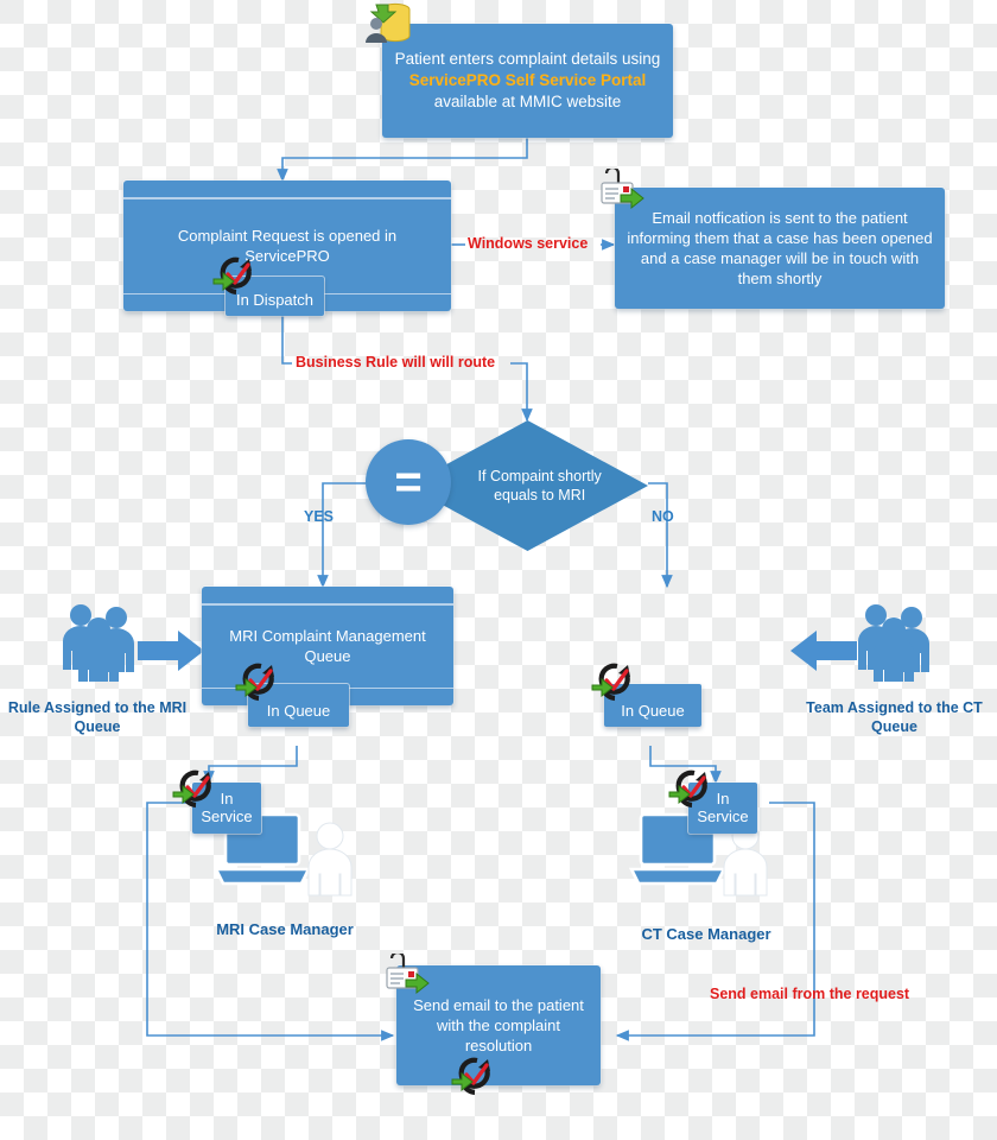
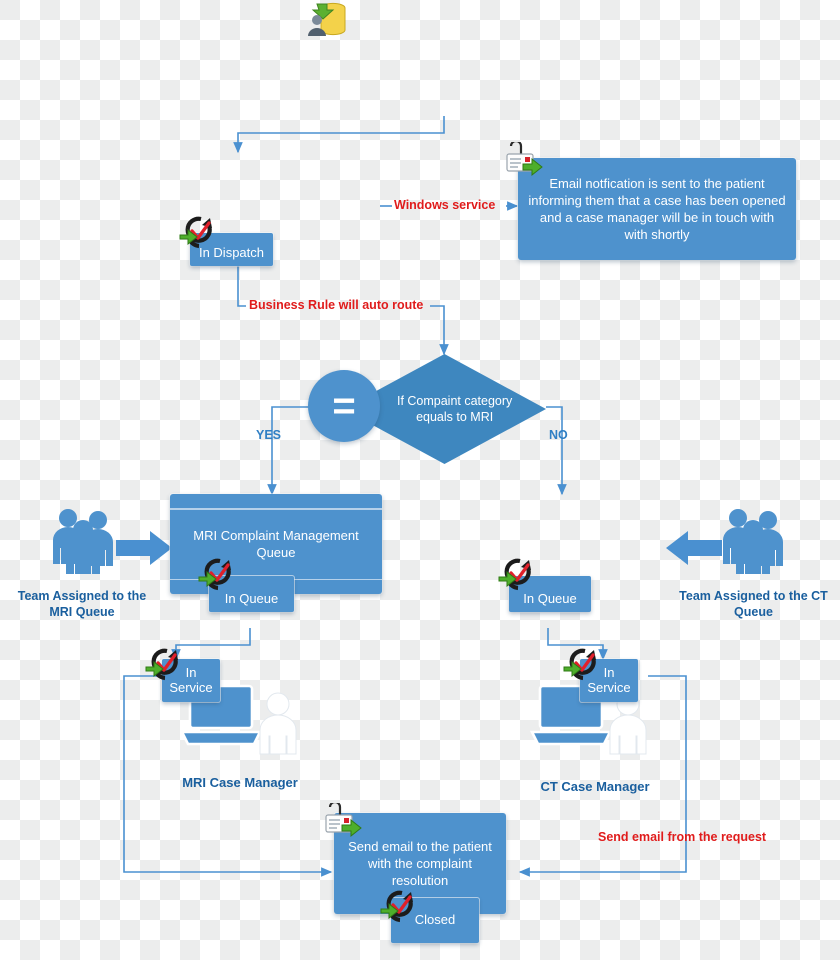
- Patient enters complaint details using
- ServicePRO Self Service Portal
- available at MMIC website
- Complaint Request is opened in ServicePRO
  In Dispatch
- Email notfication is sent to the patient informing them that a case has been opened and a case manager will be in touch with them shortly
+ Email notfication is sent to the patient informing them that a case has been opened and a case manager will be in touch with with shortly
- If Compaint shortly equals to MRI
+ If Compaint category equals to MRI
  =
  YES
  NO
  MRI Complaint Management Queue
  In Queue
  In Queue
- Rule Assigned to the MRI Queue
+ Team Assigned to the MRI Queue
  Team Assigned to the CT Queue
  In Service
  MRI Case Manager
  In Service
  CT Case Manager
  Send email to the patient with the complaint resolution
+ Closed
  Windows service
- Business Rule will will route
+ Business Rule will auto route
  Send email from the request
